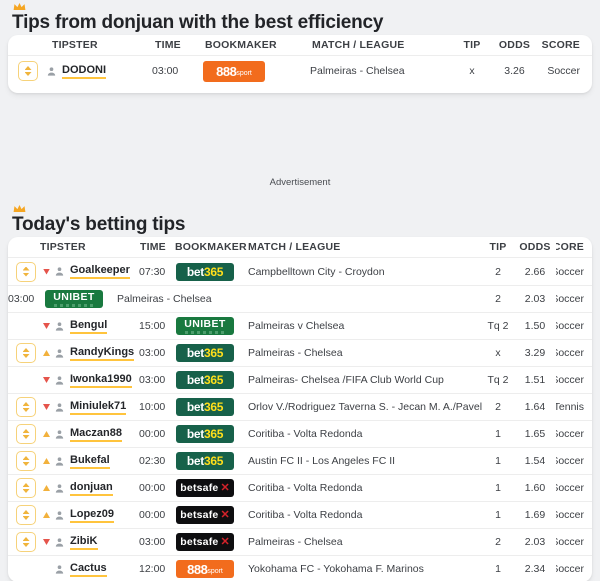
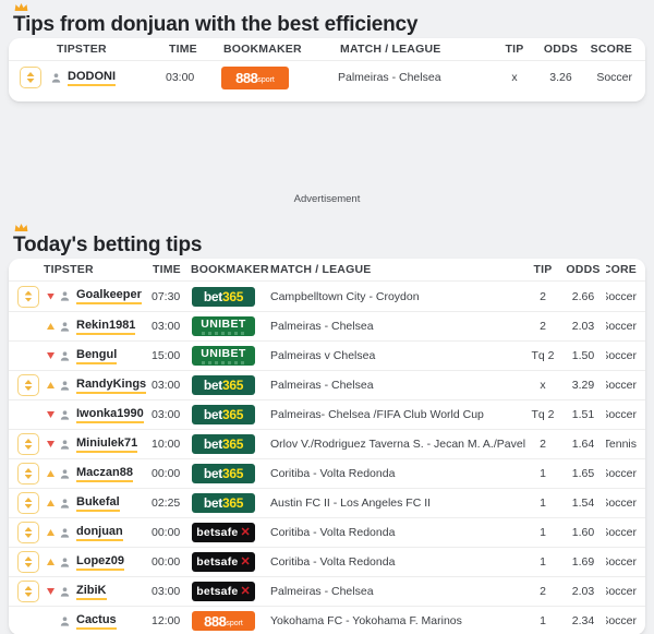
  Tips from donjuan with the best efficiency
  TIPSTER
  TIME
  BOOKMAKER
  MATCH / LEAGUE
  TIP
  ODDS
  SCORE
  DODONI
  03:00
  888
  Palmeiras - Chelsea
  x
  3.26
  Soccer
  Advertisement
  Today's betting tips
  TIPSTER
  TIME
  BOOKMAKER
  MATCH / LEAGUE
  TIP
  ODDS
  CORE
  Goalkeeper
  07:30
  bet
  365
  Campbelltown City - Croydon
  2
  2.66
  occer
+ Rekin1981
  03:00
  UNIBET
  Palmeiras - Chelsea
  2
  2.03
  occer
  Bengul
  15:00
  UNIBET
  Palmeiras v Chelsea
  Tq 2
  1.50
  occer
  RandyKings
  03:00
  bet
  365
  Palmeiras - Chelsea
  x
  3.29
  occer
  Iwonka1990
  03:00
  bet
  365
  Palmeiras- Chelsea /FIFA Club World Cup
  Tq 2
  1.51
  occer
  Miniulek71
  10:00
  bet
  365
  Orlov V./Rodriguez Taverna S. - Jecan M. A./Pavel
  2
  1.64
  Tennis
  Maczan88
  00:00
  bet
  365
  Coritiba - Volta Redonda
  1
  1.65
  occer
  Bukefal
- 02:30
+ 02:25
  bet
  365
  Austin FC II - Los Angeles FC II
  1
  1.54
  occer
  donjuan
  00:00
  betsafe
  ✕
  Coritiba - Volta Redonda
  1
  1.60
  occer
  Lopez09
  00:00
  betsafe
  ✕
  Coritiba - Volta Redonda
  1
  1.69
  occer
  ZibiK
  03:00
  betsafe
  ✕
  Palmeiras - Chelsea
  2
  2.03
  occer
  Cactus
  12:00
  888
  Yokohama FC - Yokohama F. Marinos
  1
  2.34
  occer
